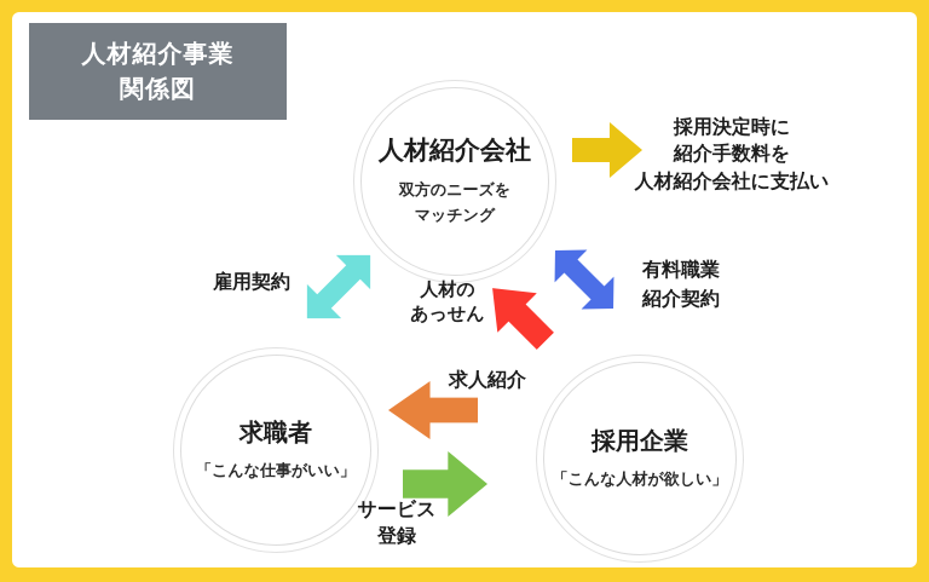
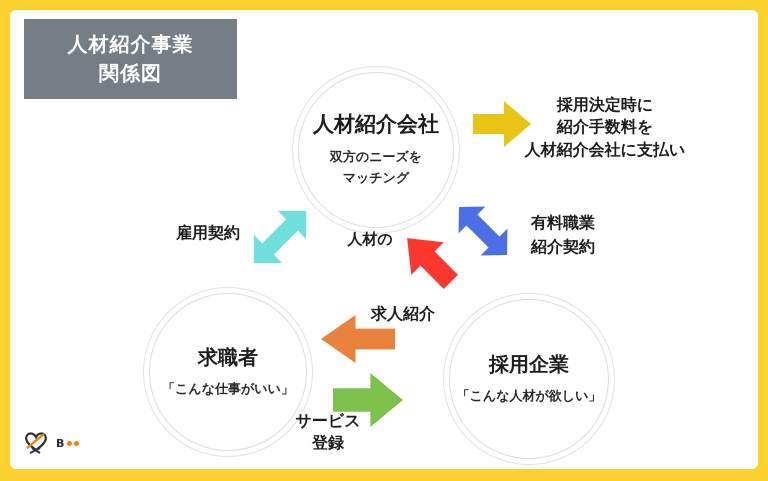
  人材紹介事業
  関係図
  人材紹介会社
  双方のニーズを
  マッチング
  求職者
  「こんな仕事がいい」
  採用企業
  「こんな人材が欲しい」
  採用決定時に
  紹介手数料を
  人材紹介会社に支払い
  雇用契約
  人材の
- あっせん
  有料職業
  紹介契約
  求人紹介
  サービス
  登録
+ B
